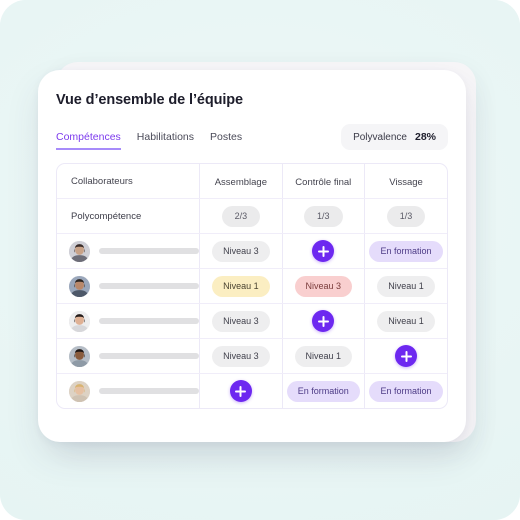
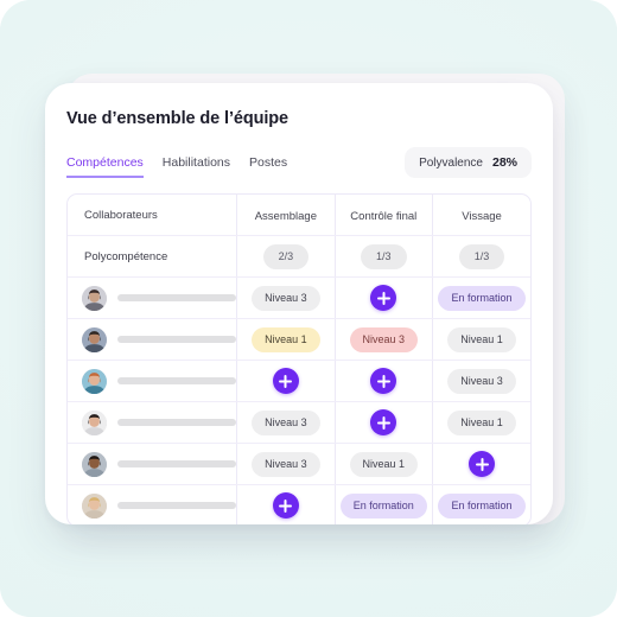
  Vue d’ensemble de l’équipe
  Compétences
  Habilitations
  Postes
  Polyvalence
  28%
  Collaborateurs	Assemblage	Contrôle final	Vissage
  Polycompétence	2/3	1/3	1/3
  	Niveau 3		En formation
  	Niveau 1	Niveau 3	Niveau 1
+ 			Niveau 3
  	Niveau 3		Niveau 1
  	Niveau 3	Niveau 1
  		En formation	En formation
